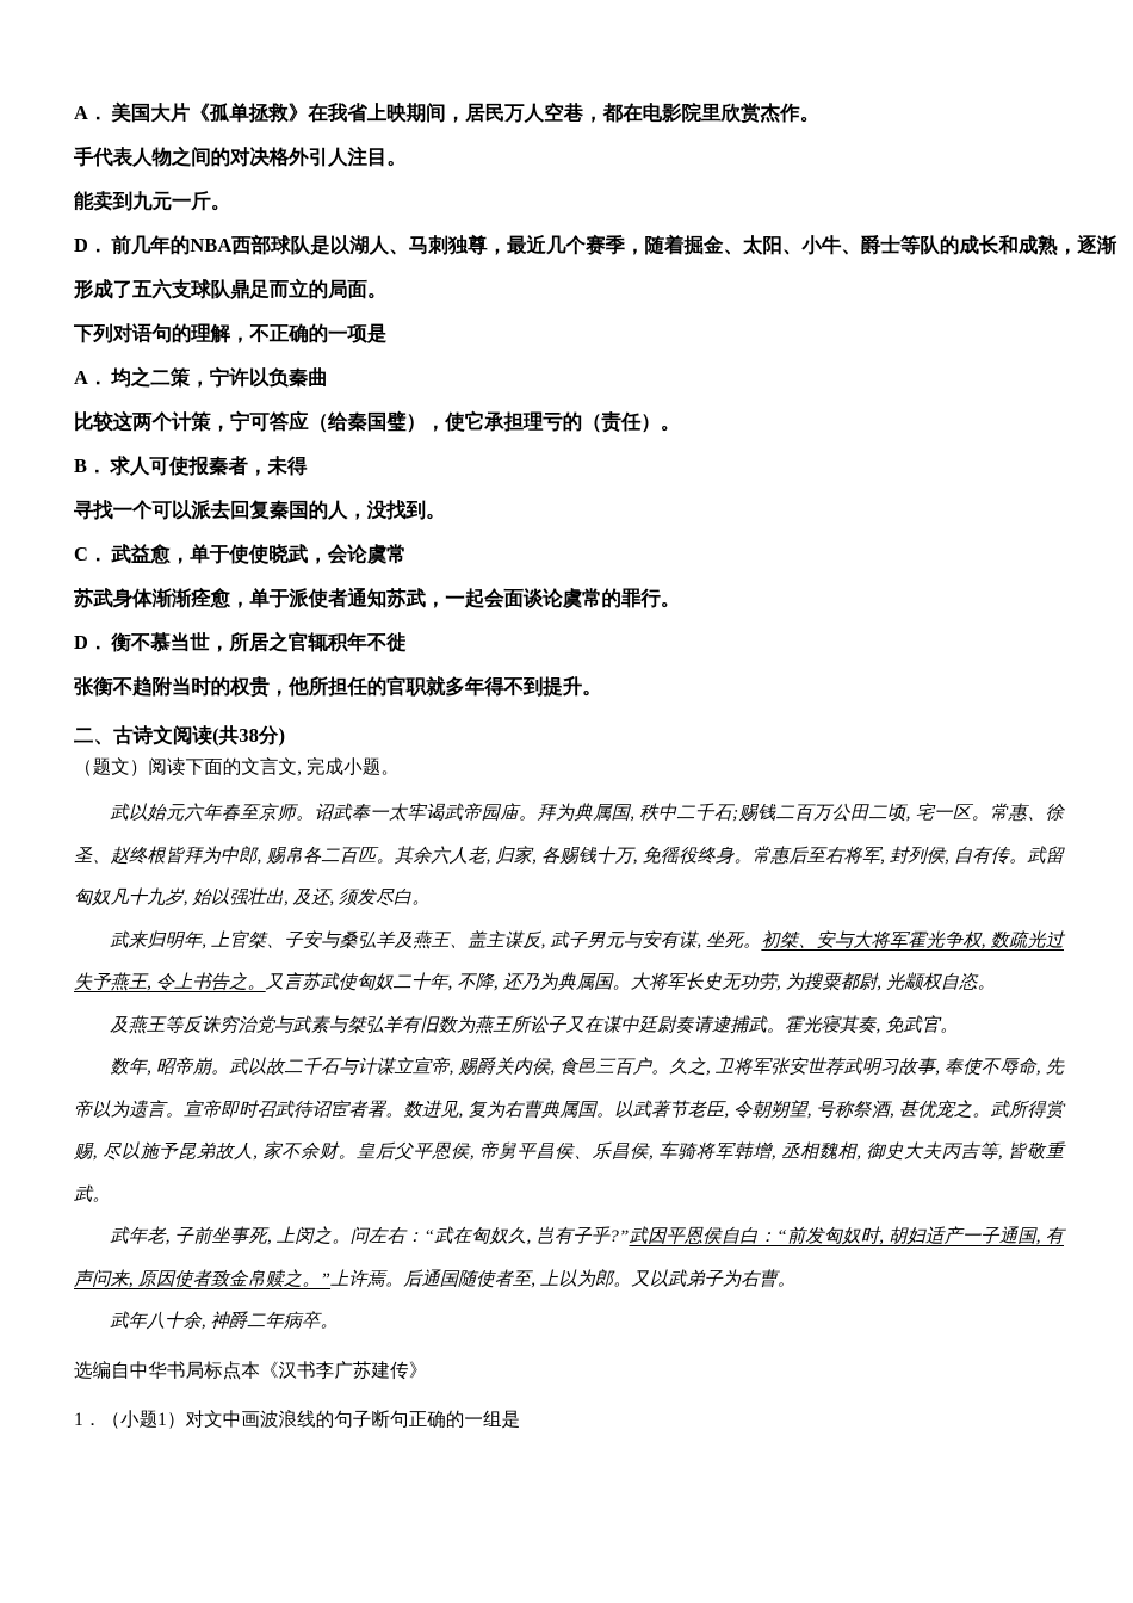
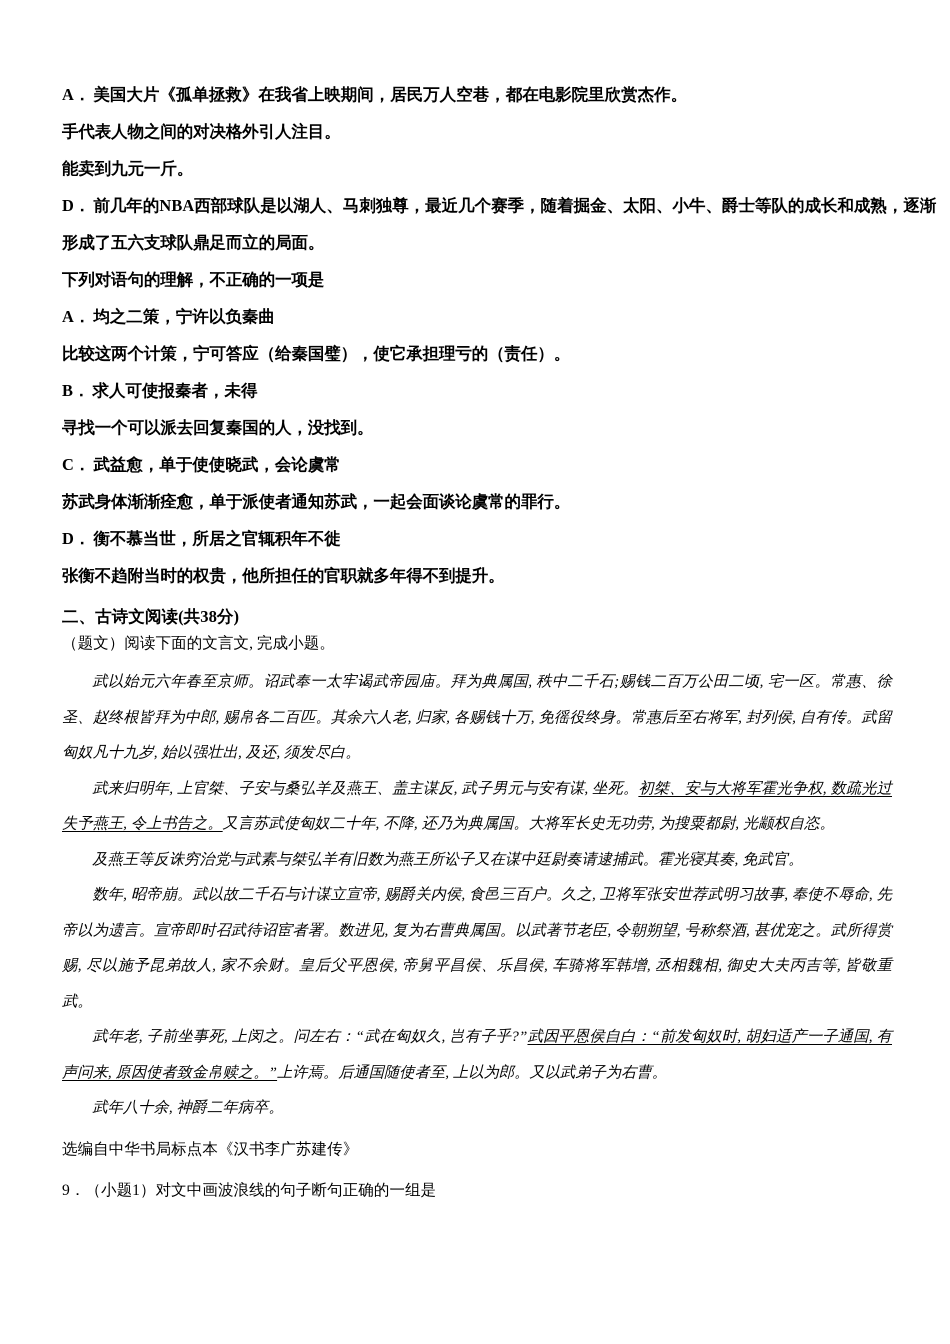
  A． 美国大片《孤单拯救》在我省上映期间，居民万人空巷，都在电影院里欣赏杰作。
  手代表人物之间的对决格外引人注目。
  能卖到九元一斤。
  D． 前几年的NBA西部球队是以湖人、马刺独尊，最近几个赛季，随着掘金、太阳、小牛、爵士等队的成长和成熟，逐渐
  形成了五六支球队鼎足而立的局面。
  下列对语句的理解，不正确的一项是
  A． 均之二策，宁许以负秦曲
  比较这两个计策，宁可答应（给秦国璧），使它承担理亏的（责任）。
  B． 求人可使报秦者，未得
  寻找一个可以派去回复秦国的人，没找到。
  C． 武益愈，单于使使晓武，会论虞常
  苏武身体渐渐痊愈，单于派使者通知苏武，一起会面谈论虞常的罪行。
  D． 衡不慕当世，所居之官辄积年不徙
  张衡不趋附当时的权贵，他所担任的官职就多年得不到提升。
  二、古诗文阅读(共38分)
  （题文）阅读下面的文言文, 完成小题。
  武以始元六年春至京师。诏武奉一太牢谒武帝园庙。拜为典属国, 秩中二千石;赐钱二百万公田二顷, 宅一区。常惠、徐圣、赵终根皆拜为中郎, 赐帛各二百匹。其余六人老, 归家, 各赐钱十万, 免徭役终身。常惠后至右将军, 封列侯, 自有传。武留匈奴凡十九岁, 始以强壮出, 及还, 须发尽白。
  武来归明年, 上官桀、子安与桑弘羊及燕王、盖主谋反, 武子男元与安有谋, 坐死。初桀、安与大将军霍光争权, 数疏光过失予燕王, 令上书告之。又言苏武使匈奴二十年, 不降, 还乃为典属国。大将军长史无功劳, 为搜粟都尉, 光颛权自恣。
  及燕王等反诛穷治党与武素与桀弘羊有旧数为燕王所讼子又在谋中廷尉奏请逮捕武。霍光寝其奏, 免武官。
  数年, 昭帝崩。武以故二千石与计谋立宣帝, 赐爵关内侯, 食邑三百户。久之, 卫将军张安世荐武明习故事, 奉使不辱命, 先帝以为遗言。宣帝即时召武待诏宦者署。数进见, 复为右曹典属国。以武著节老臣, 令朝朔望, 号称祭酒, 甚优宠之。武所得赏赐, 尽以施予昆弟故人, 家不余财。皇后父平恩侯, 帝舅平昌侯、乐昌侯, 车骑将军韩增, 丞相魏相, 御史大夫丙吉等, 皆敬重武。
  武年老, 子前坐事死, 上闵之。问左右：“武在匈奴久, 岂有子乎?”武因平恩侯自白：“前发匈奴时, 胡妇适产一子通国, 有声问来, 原因使者致金帛赎之。”上许焉。后通国随使者至, 上以为郎。又以武弟子为右曹。
  武年八十余, 神爵二年病卒。
  选编自中华书局标点本《汉书李广苏建传》
- 1．（小题1）对文中画波浪线的句子断句正确的一组是
+ 9．（小题1）对文中画波浪线的句子断句正确的一组是
